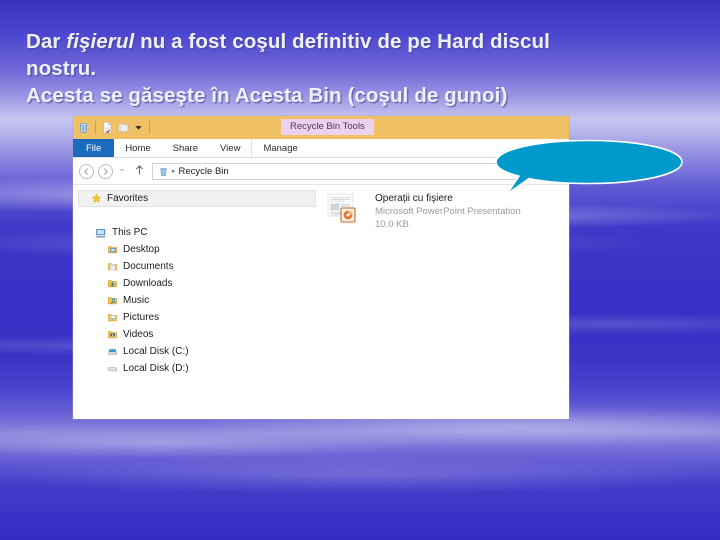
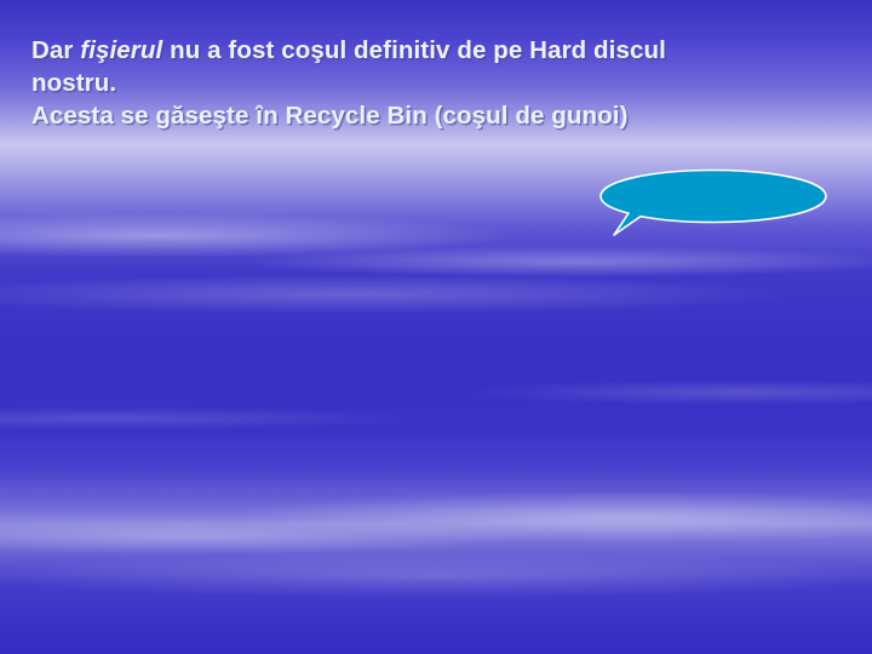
  Dar fişierul nu a fost coşul definitiv de pe Hard discul
  nostru.
- Acesta se găseşte în Acesta Bin (coşul de gunoi)
+ Acesta se găseşte în Recycle Bin (coşul de gunoi)
- Recycle Bin Tools
- File
- Home
- Share
- View
- Manage
- Recycle Bin
- Favorites
- This PC
- Desktop
- Documents
- Downloads
- Music
- Pictures
- Videos
- Local Disk (C:)
- Local Disk (D:)
- Operaţii cu fişiere
- Microsoft PowerPoint Presentation
- 10.0 KB
